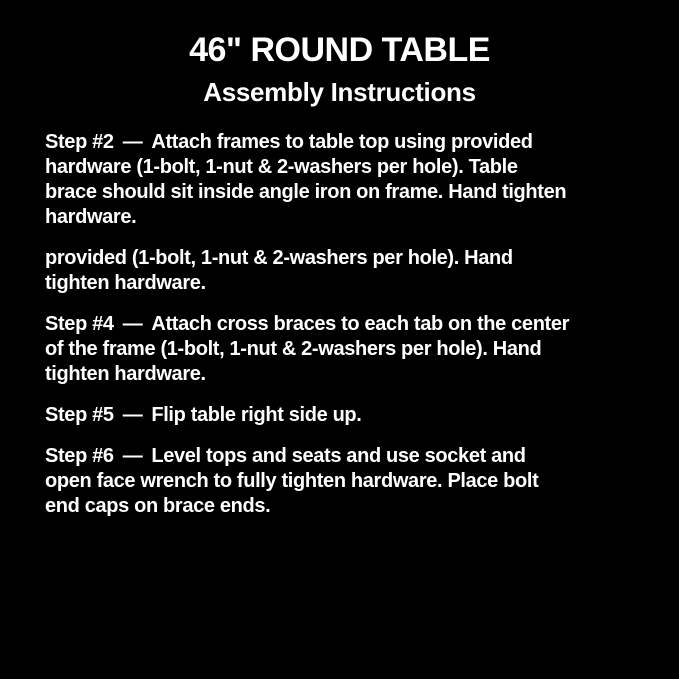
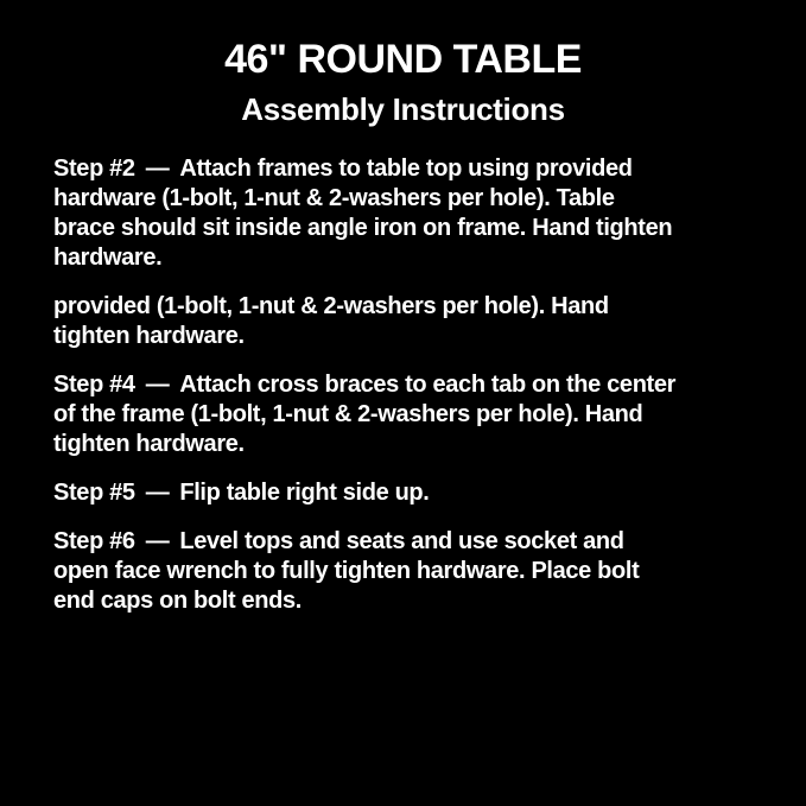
  46" ROUND TABLE
  Assembly Instructions
  Step #2 — Attach frames to table top using provided
  hardware (1-bolt, 1-nut & 2-washers per hole). Table
  brace should sit inside angle iron on frame. Hand tighten
  hardware.
  provided (1-bolt, 1-nut & 2-washers per hole). Hand
  tighten hardware.
  Step #4 — Attach cross braces to each tab on the center
  of the frame (1-bolt, 1-nut & 2-washers per hole). Hand
  tighten hardware.
  Step #5 — Flip table right side up.
  Step #6 — Level tops and seats and use socket and
  open face wrench to fully tighten hardware. Place bolt
- end caps on brace ends.
+ end caps on bolt ends.
